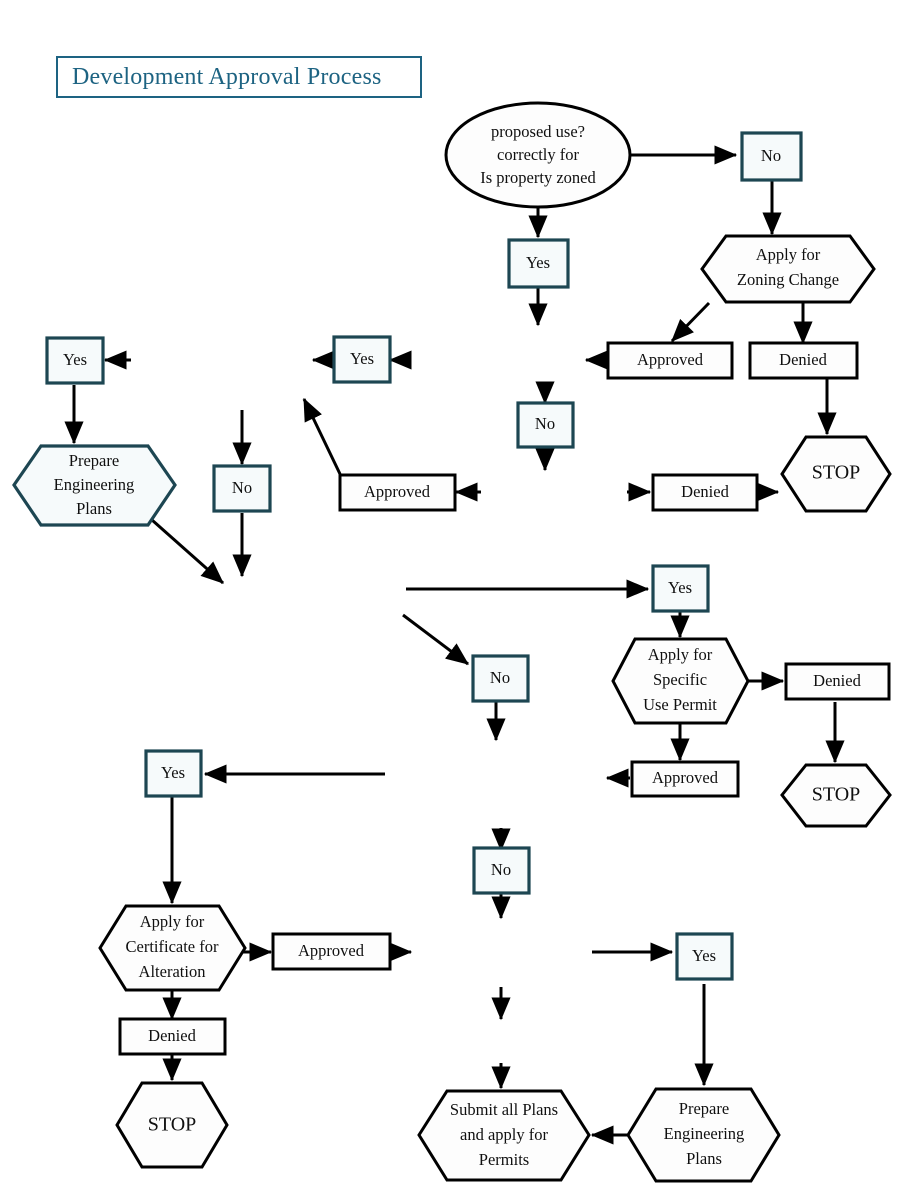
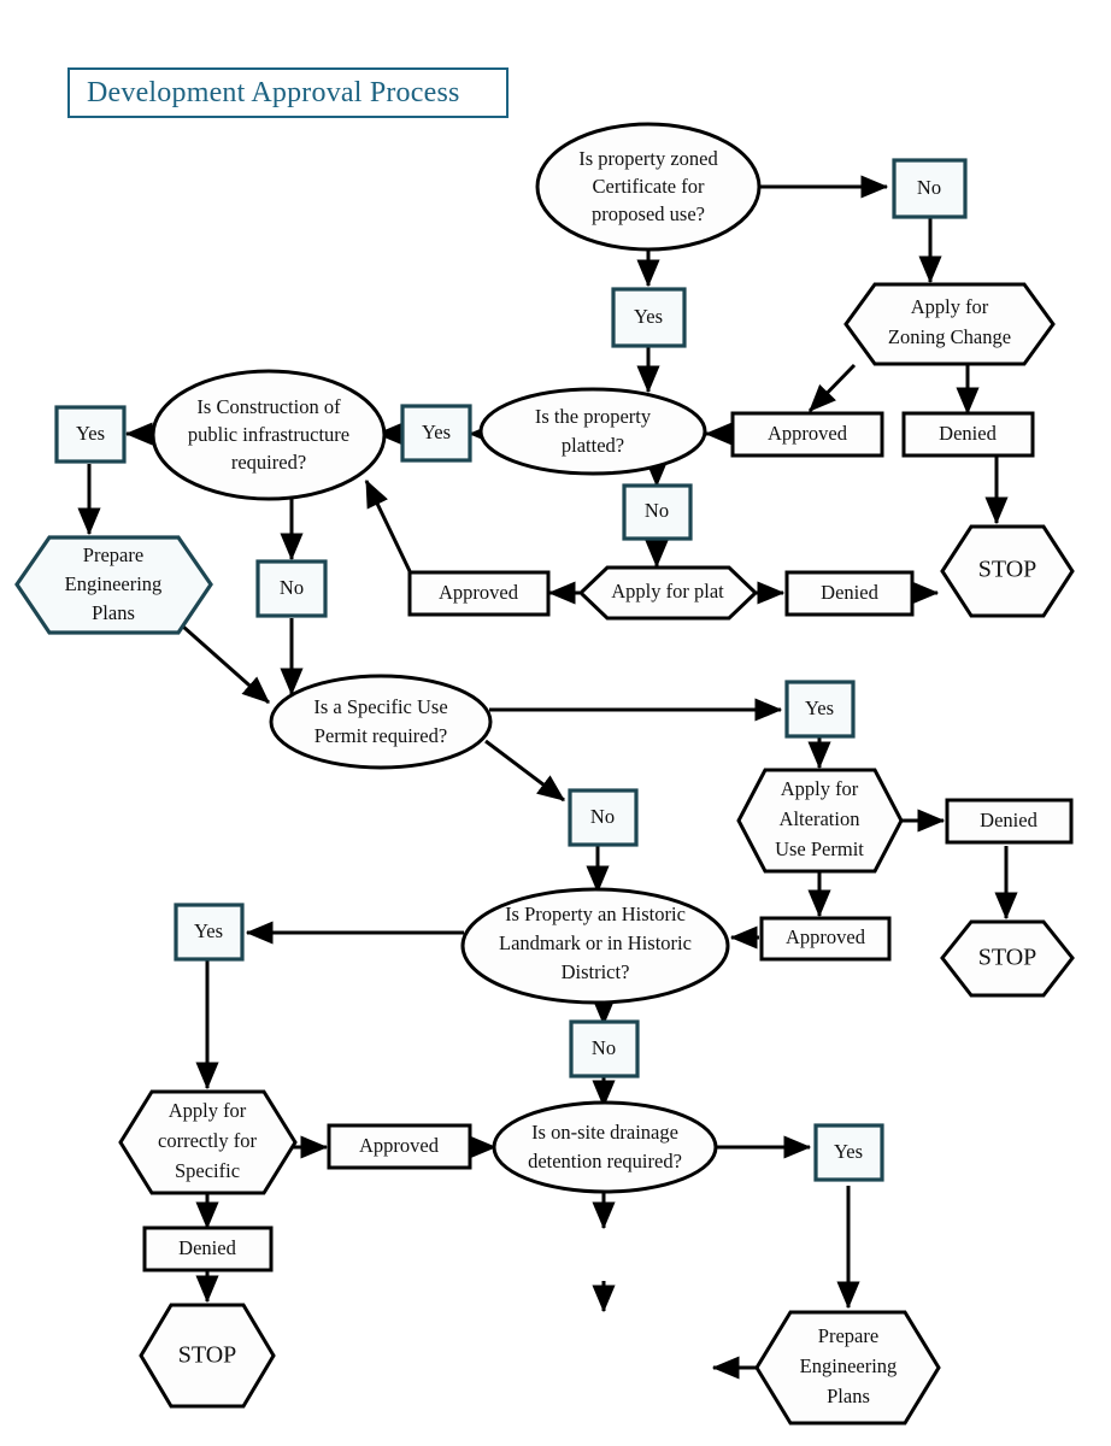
  Development Approval Process
- proposed use?
+ Is property zoned
- correctly for
+ Certificate for
- Is property zoned
+ proposed use?
  No
  Yes
  Apply for
  Zoning Change
  Approved
  Denied
  STOP
+ Is the property
+ platted?
  Yes
+ Is Construction of
+ public infrastructure
+ required?
  Yes
  Prepare
  Engineering
  Plans
  No
  No
+ Apply for plat
  Approved
  Denied
+ Is a Specific Use
+ Permit required?
  Yes
  Apply for
- Specific
+ Alteration
  Use Permit
  Denied
  STOP
  Approved
  No
+ Is Property an Historic
+ Landmark or in Historic
+ District?
  Yes
  Apply for
- Certificate for
+ correctly for
- Alteration
+ Specific
  Denied
  STOP
  Approved
  No
+ Is on-site drainage
+ detention required?
  Yes
  Prepare
  Engineering
  Plans
- Submit all Plans
- and apply for
- Permits
